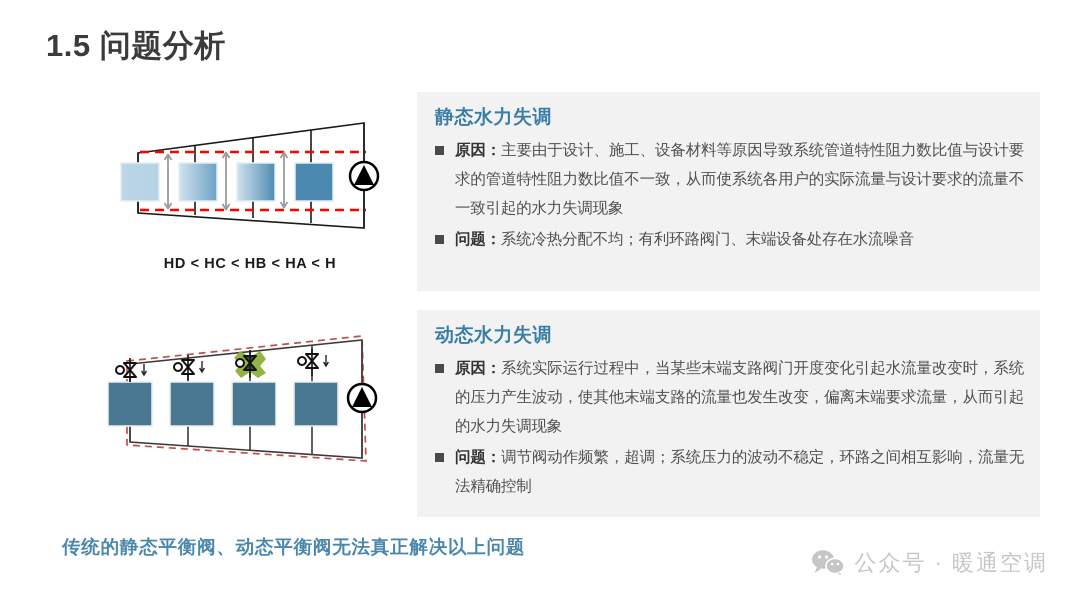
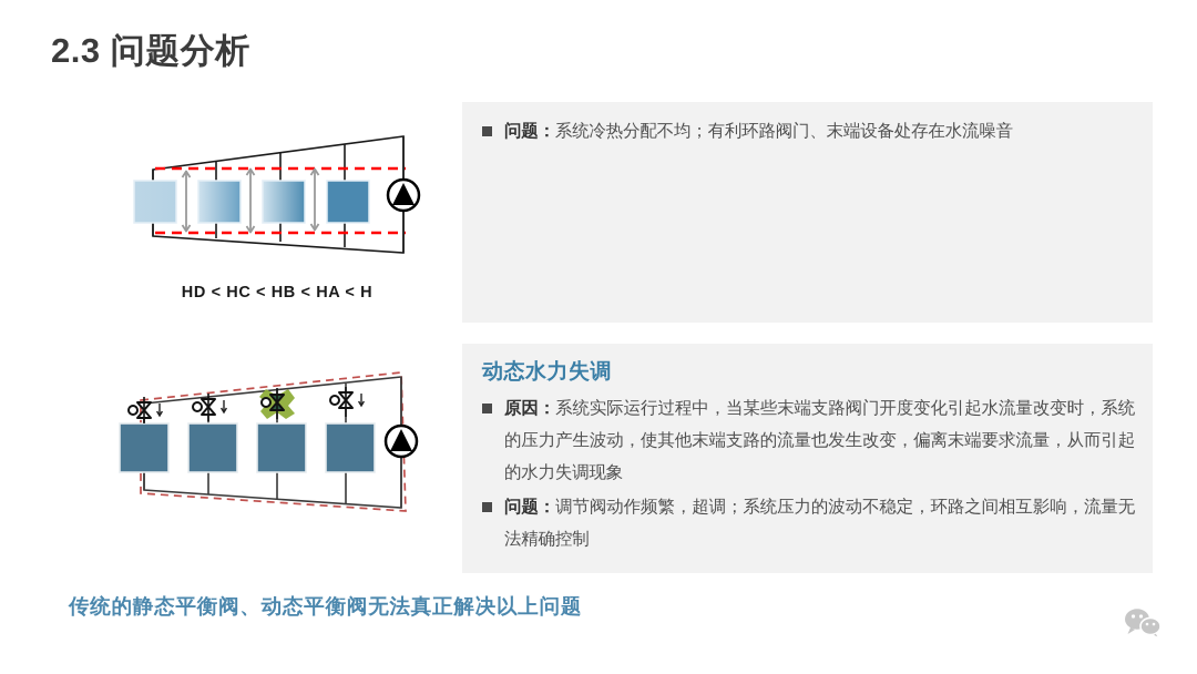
- 1.5 问题分析
+ 2.3 问题分析
  HD < HC < HB < HA < H
- 静态水力失调
- 原因：主要由于设计、施工、设备材料等原因导致系统管道特性阻力数比值与设计要求的管道特性阻力数比值不一致，从而使系统各用户的实际流量与设计要求的流量不一致引起的水力失调现象
  问题：系统冷热分配不均；有利环路阀门、末端设备处存在水流噪音
  动态水力失调
  原因：系统实际运行过程中，当某些末端支路阀门开度变化引起水流量改变时，系统的压力产生波动，使其他末端支路的流量也发生改变，偏离末端要求流量，从而引起的水力失调现象
  问题：调节阀动作频繁，超调；系统压力的波动不稳定，环路之间相互影响，流量无法精确控制
  传统的静态平衡阀、动态平衡阀无法真正解决以上问题
- 公众号 · 暖通空调
